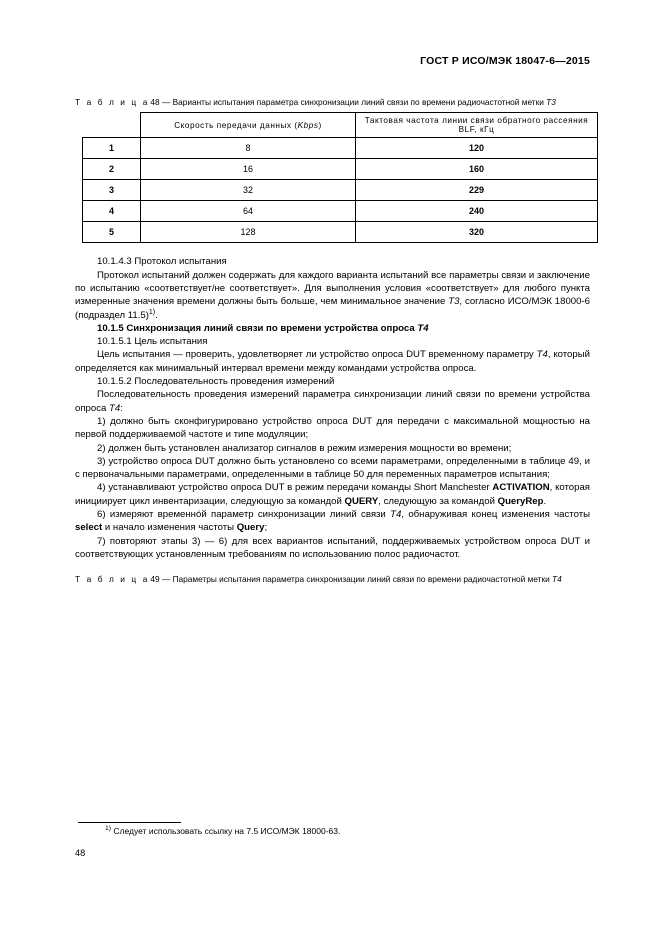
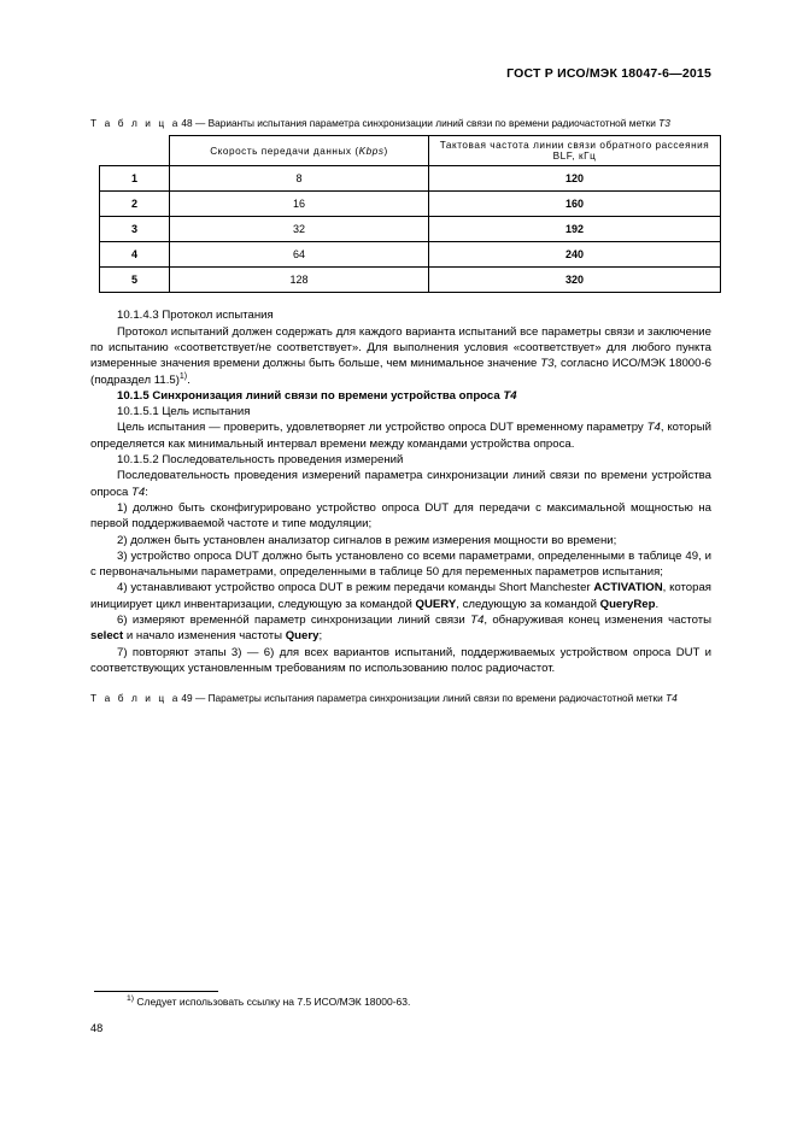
  ГОСТ Р ИСО/МЭК 18047-6—2015
  Т а б л и ц а48 — Варианты испытания параметра синхронизации линий связи по времени радиочастотной метки T3
  	Скорость передачи данных (Kbps)	Тактовая частота линии связи обратного рассеяния BLF, кГц
  1	8	120
  2	16	160
- 3	32	229
+ 3	32	192
  4	64	240
  5	128	320
  10.1.4.3 Протокол испытания
  Протокол испытаний должен содержать для каждого варианта испытаний все параметры связи и заключение по испытанию «соответствует/не соответствует». Для выполнения условия «соответствует» для любого пункта измеренные значения времени должны быть больше, чем минимальное значение T3, согласно ИСО/МЭК 18000-6 (подраздел 11.5) .
  10.1.5 Синхронизация линий связи по времени устройства опроса T4
  10.1.5.1 Цель испытания
  Цель испытания — проверить, удовлетворяет ли устройство опроса DUT временному параметру T4, который определяется как минимальный интервал времени между командами устройства опроса.
  10.1.5.2 Последовательность проведения измерений
  Последовательность проведения измерений параметра синхронизации линий связи по времени устройства опроса T4:
  1) должно быть сконфигурировано устройство опроса DUT для передачи с максимальной мощностью на первой поддерживаемой частоте и типе модуляции;
  2) должен быть установлен анализатор сигналов в режим измерения мощности во времени;
  3) устройство опроса DUT должно быть установлено со всеми параметрами, определенными в таблице 49, и с первоначальными параметрами, определенными в таблице 50 для переменных параметров испытания;
  4) устанавливают устройство опроса DUT в режим передачи команды Short Manchester ACTIVATION, которая инициирует цикл инвентаризации, следующую за командой QUERY, следующую за командой QueryRep.
  6) измеряют временнóй параметр синхронизации линий связи T4, обнаруживая конец изменения частоты select и начало изменения частоты Query;
  7) повторяют этапы 3) — 6) для всех вариантов испытаний, поддерживаемых устройством опроса DUT и соответствующих установленным требованиям по использованию полос радиочастот.
  Т а б л и ц а49 — Параметры испытания параметра синхронизации линий связи по времени радиочастотной метки T4
  Следует использовать ссылку на 7.5 ИСО/МЭК 18000-63.
  48
